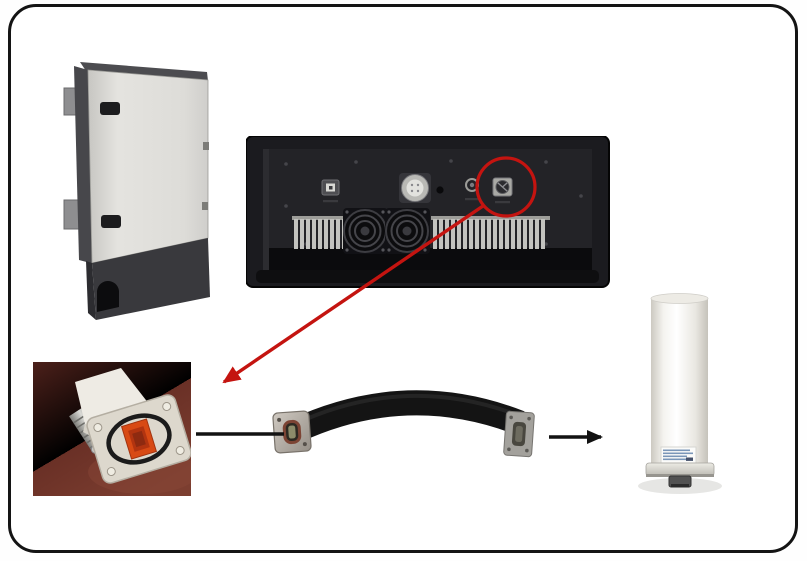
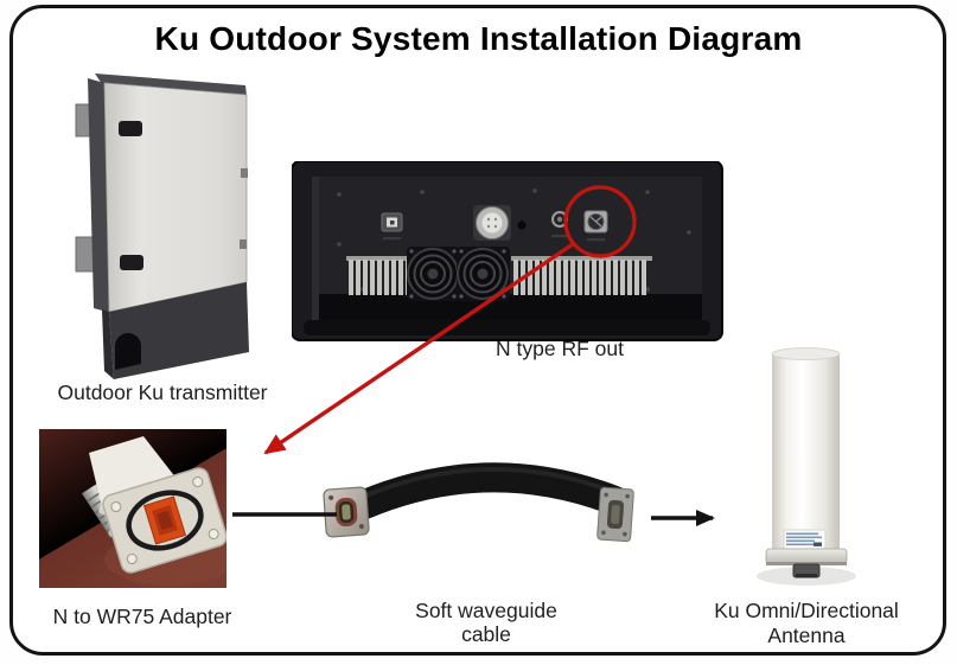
+ Ku Outdoor System Installation Diagram
+ Outdoor Ku transmitter
+ N type RF out
+ N to WR75 Adapter
+ Soft waveguide
+ cable
+ Ku Omni/Directional
+ Antenna
